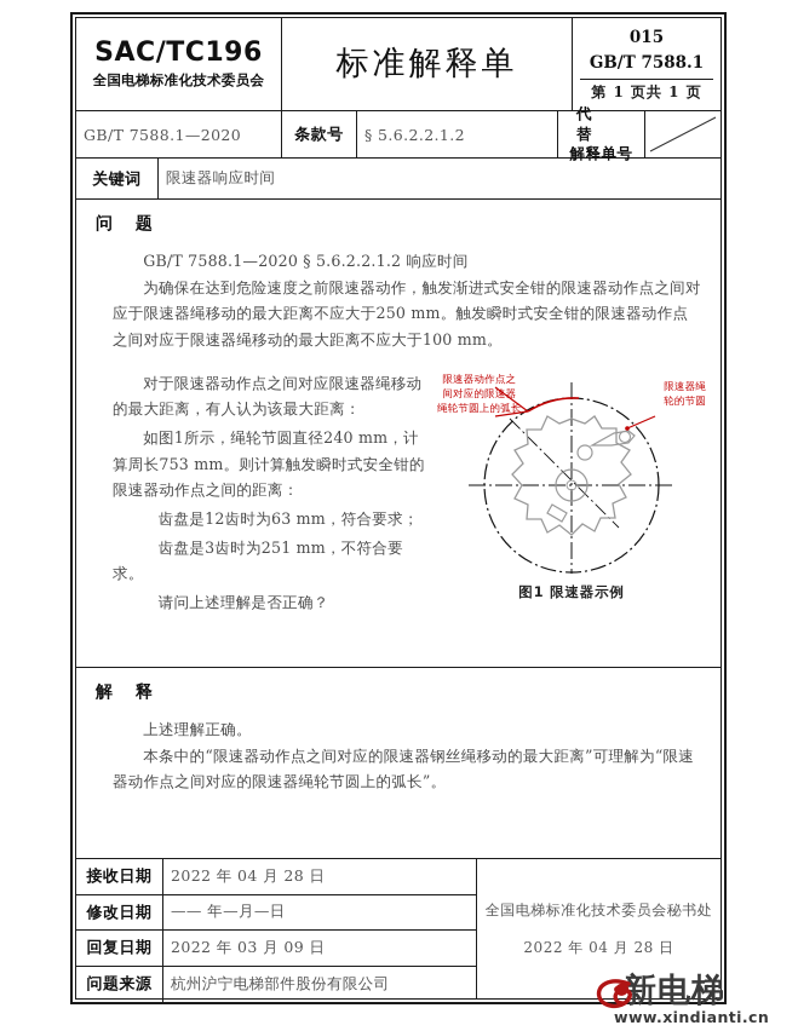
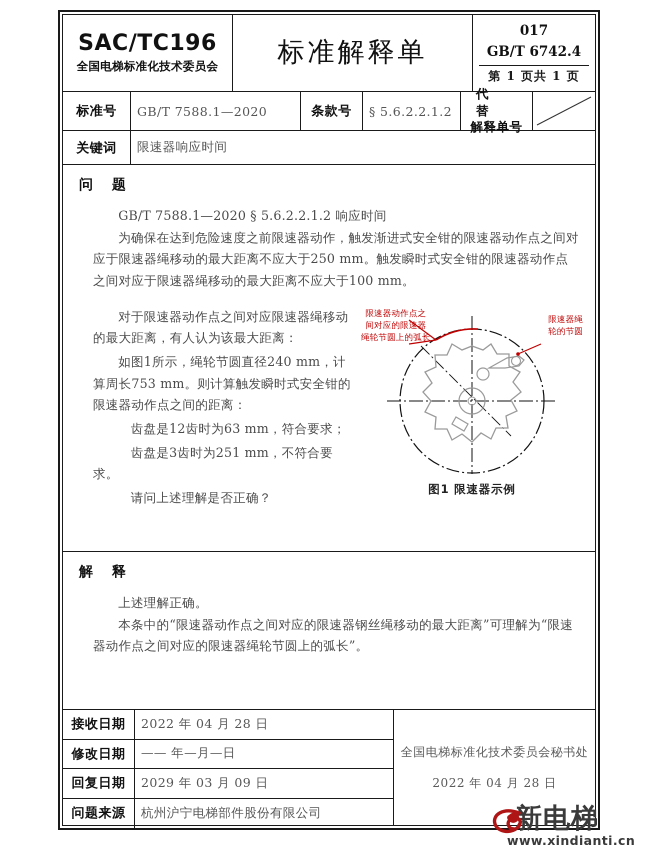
  SAC/TC196
  全国电梯标准化技术委员会
  标准解释单
- 015
+ 017
- GB/T 7588.1
+ GB/T 6742.4
  第 1 页共 1 页
+ 标准号
  GB/T 7588.1—2020
  条款号
  § 5.6.2.2.1.2
  代 替
  解释单号
  关键词
  限速器响应时间
  问 题
  GB/T 7588.1—2020 § 5.6.2.2.1.2 响应时间
  为确保在达到危险速度之前限速器动作，触发渐进式安全钳的限速器动作点之间对应于限速器绳移动的最大距离不应大于250 mm。触发瞬时式安全钳的限速器动作点之间对应于限速器绳移动的最大距离不应大于100 mm。
  对于限速器动作点之间对应限速器绳移动的最大距离，有人认为该最大距离：
  如图1所示，绳轮节圆直径240 mm，计算周长753 mm。则计算触发瞬时式安全钳的限速器动作点之间的距离：
  齿盘是12齿时为63 mm，符合要求；
  齿盘是3齿时为251 mm，不符合要求。
  请问上述理解是否正确？
  限速器动作点之
  间对应的限速器
  绳轮节圆上的弧长
  限速器绳
  轮的节圆
  图1 限速器示例
  解 释
  上述理解正确。
  本条中的“限速器动作点之间对应的限速器钢丝绳移动的最大距离”可理解为“限速器动作点之间对应的限速器绳轮节圆上的弧长”。
  接收日期
  2022 年 04 月 28 日
  修改日期
  —— 年—月—日
  回复日期
- 2022 年 03 月 09 日
+ 2029 年 03 月 09 日
  问题来源
  杭州沪宁电梯部件股份有限公司
  全国电梯标准化技术委员会秘书处
  2022 年 04 月 28 日
  新电梯
  www.xindianti.cn
